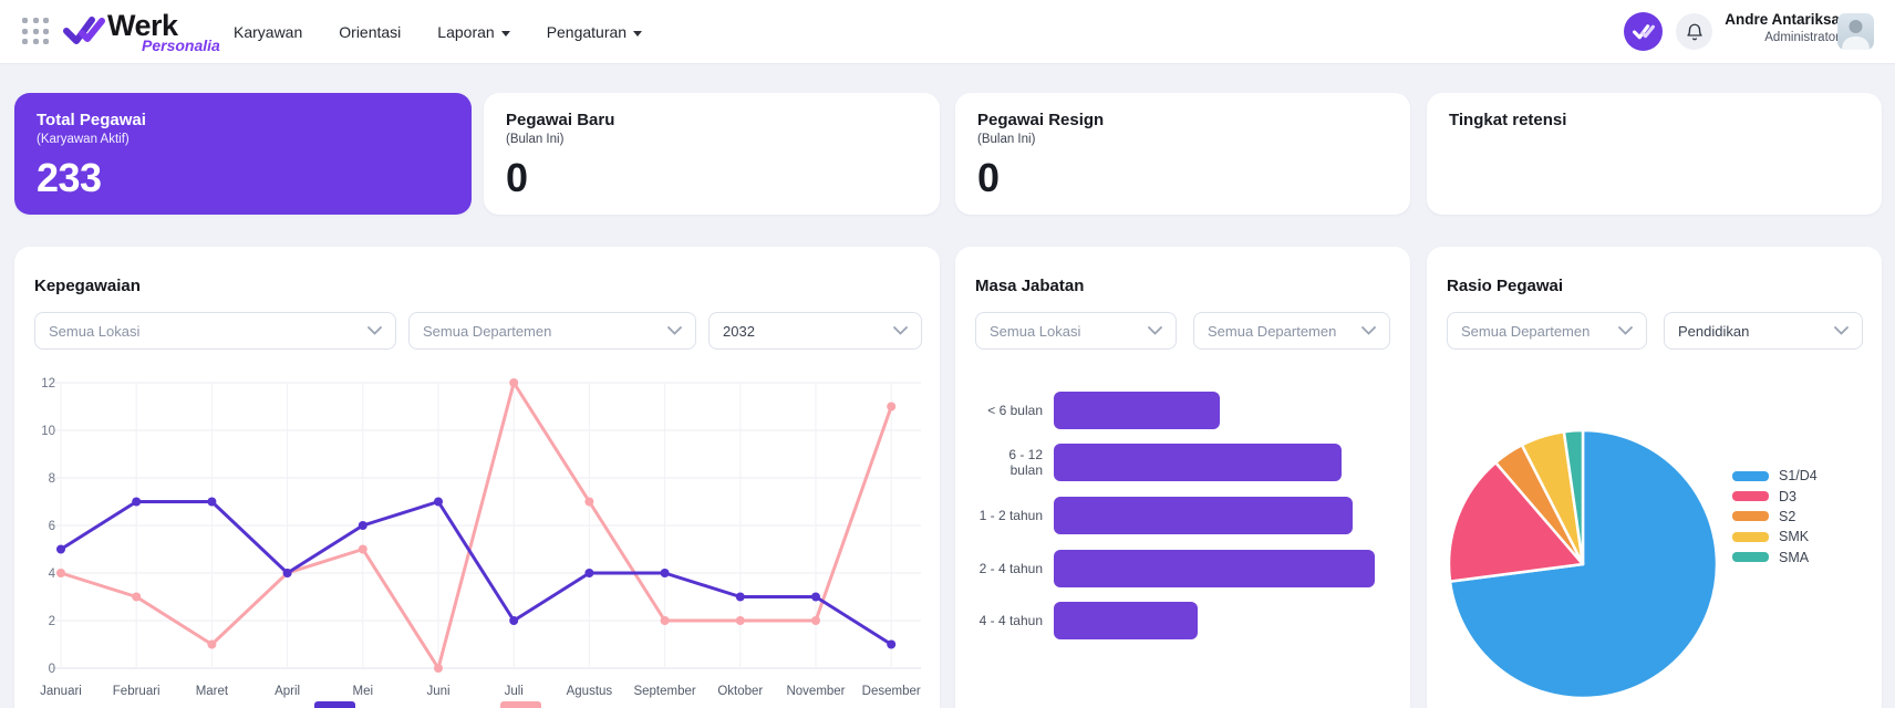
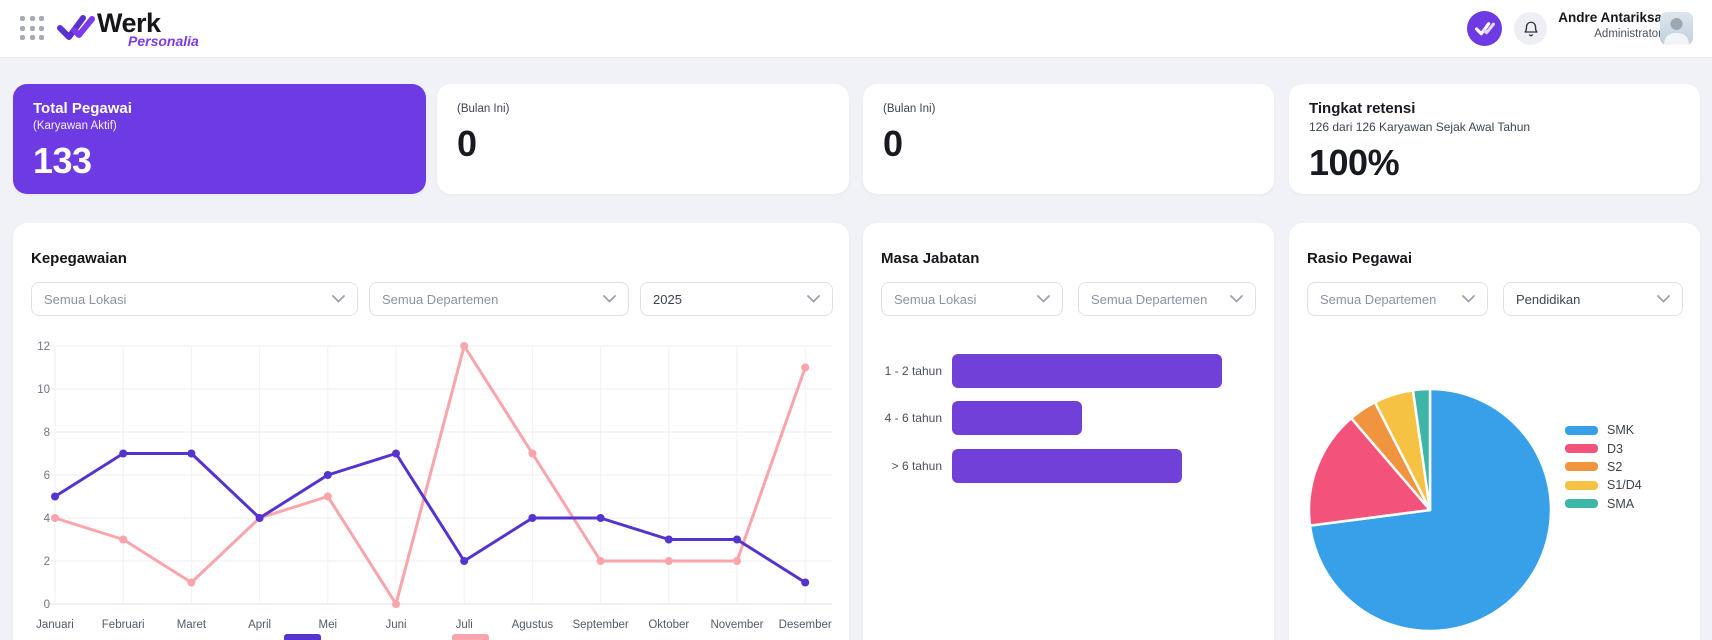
  Werk
  Personalia
- Karyawan
- Orientasi
- Laporan
- Pengaturan
  Andre Antariksa
  Administrato
  Total Pegawai
  (Karyawan Aktif)
- 233
+ 133
- Pegawai Baru
  (Bulan Ini)
  0
- Pegawai Resign
  (Bulan Ini)
  0
  Tingkat retensi
+ 126 dari 126 Karyawan Sejak Awal Tahun
+ 100%
  Kepegawaian
  Masa Jabatan
  Rasio Pegawai
  Semua Lokasi
  Semua Departemen
- 2032
+ 2025
  Semua Lokasi
  Semua Departemen
  Semua Departemen
  Pendidikan
  0
  2
  4
  6
  8
  10
  12
  Januari
  Februari
  Maret
  April
  Mei
  Juni
  Juli
  Agustus
  September
  Oktober
  November
  Desember
- < 6 bulan
- 6 - 12 bulan
  1 - 2 tahun
- 2 - 4 tahun
- 4 - 4 tahun
+ 4 - 6 tahun
+ > 6 tahun
- S1/D4
+ SMK
  D3
  S2
- SMK
+ S1/D4
  SMA
